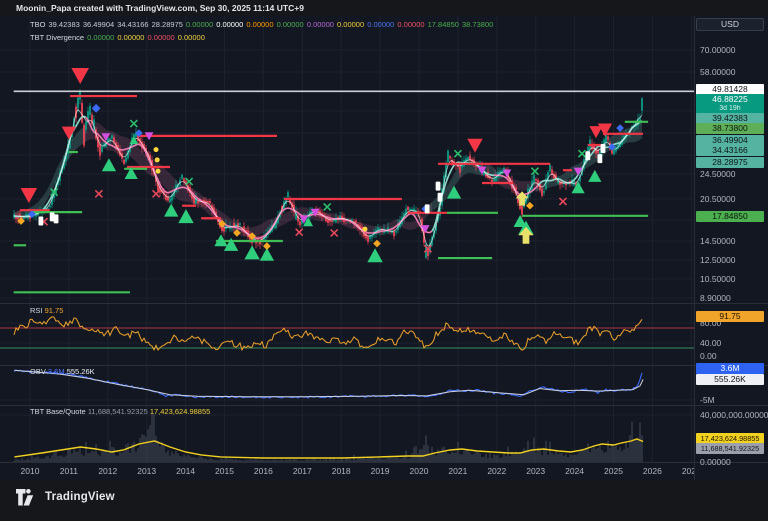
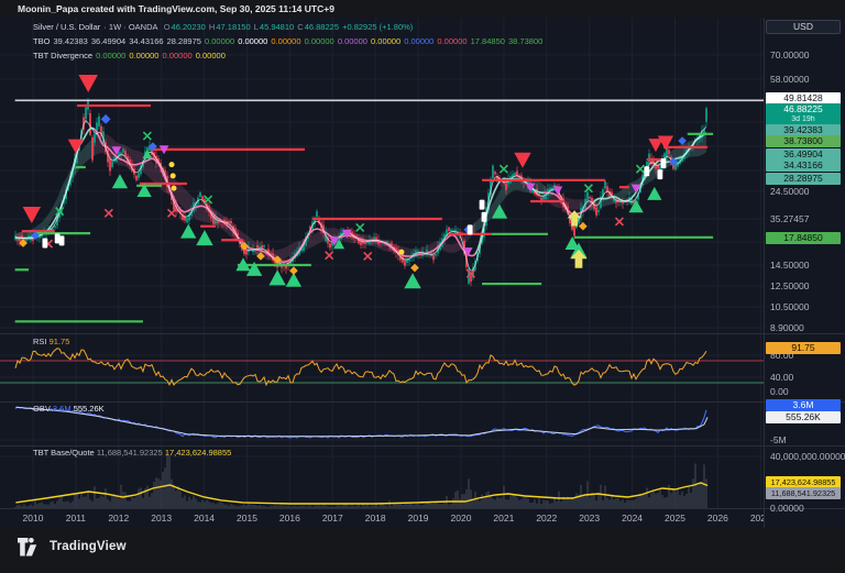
  Moonin_Papa created with TradingView.com, Sep 30, 2025 11:14 UTC+9
+ Silver / U.S. Dollar · 1W · OANDA O46.20230 H47.18150 L45.94810 C46.88225 +0.82925 (+1.80%)
  TBO 39.42383 36.49904 34.43166 28.28975 0.00000 0.00000 0.00000 0.00000 0.00000 0.00000 0.00000 0.00000 17.84850 38.73800
  TBT Divergence 0.00000 0.00000 0.00000 0.00000
  RSI 91.75
  OBV 3.6M 555.26K
  TBT Base/Quote 11,688,541.92325 17,423,624.98855
  70.00000
  58.00000
  24.50000
- 20.50000
+ 35.27457
  14.50000
  12.50000
  10.50000
  8.90000
  80.00
  40.00
  0.00
  -5M
  40,000,000.00000
  0.00000
  49.81428
  46.88225
  39.42383
  38.73800
  36.49904
  34.43166
  28.28975
  17.84850
  91.75
  3.6M
  555.26K
  17,423,624.98855
  11,688,541.92325
  USD
  2010
  2011
  2012
  2013
  2014
  2015
  2016
  2017
  2018
  2019
  2020
  2021
  2022
  2023
  2024
  2025
  2026
  202
  TradingView
